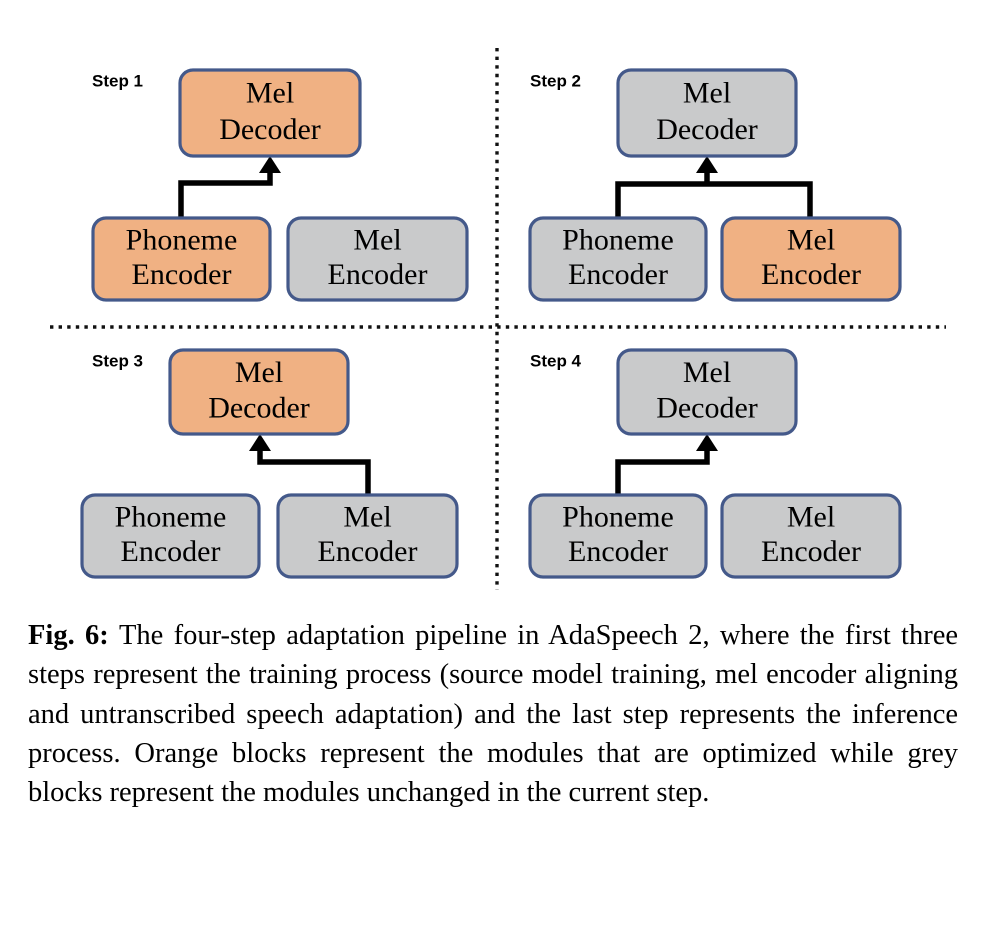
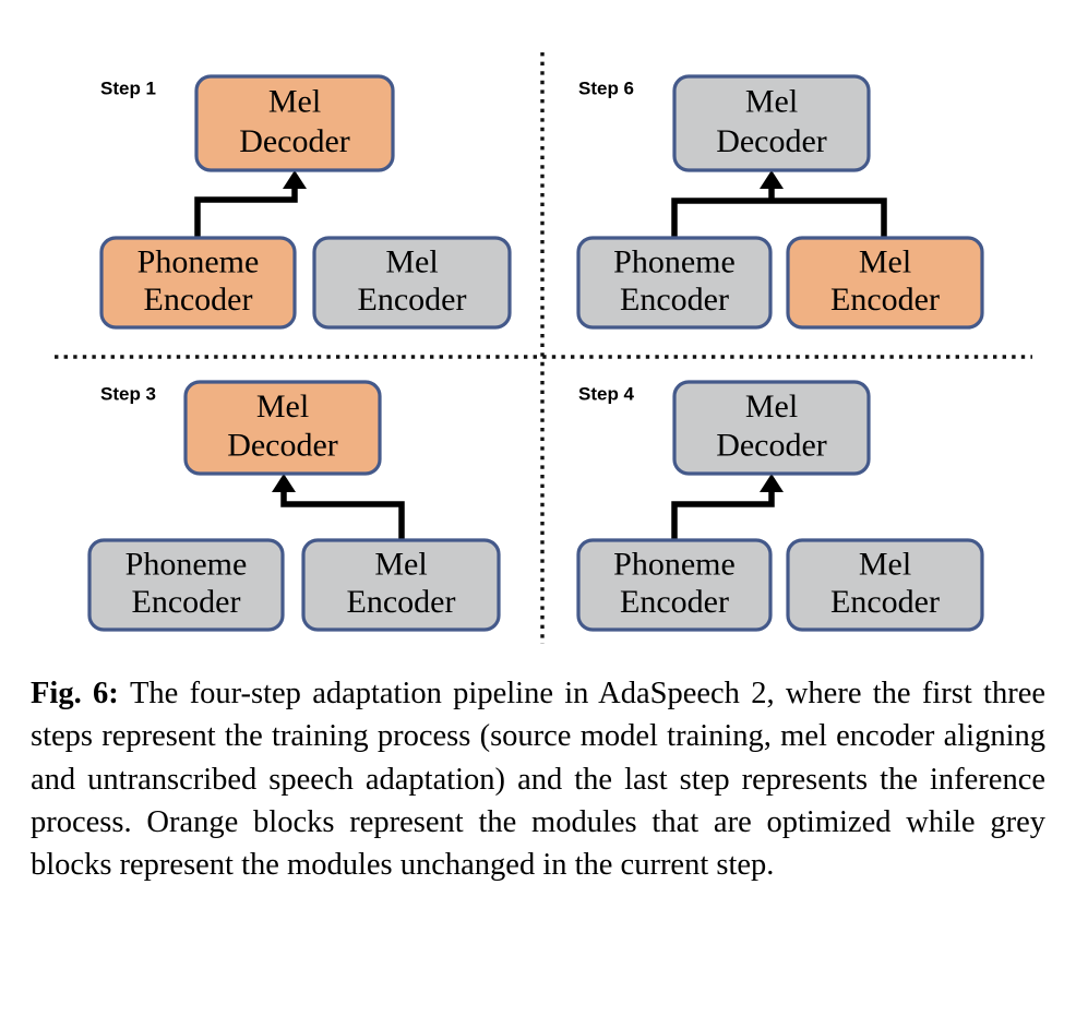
  Step 1
  Mel
  Decoder
  Phoneme
  Encoder
  Mel
  Encoder
- Step 2
+ Step 6
  Mel
  Decoder
  Phoneme
  Encoder
  Mel
  Encoder
  Step 3
  Mel
  Decoder
  Phoneme
  Encoder
  Mel
  Encoder
  Step 4
  Mel
  Decoder
  Phoneme
  Encoder
  Mel
  Encoder
  Fig. 6: The four-step adaptation pipeline in AdaSpeech 2, where the first three steps represent the training process (source model training, mel encoder aligning and untranscribed speech adaptation) and the last step represents the inference process. Orange blocks represent the modules that are optimized while grey blocks represent the modules unchanged in the current step.
